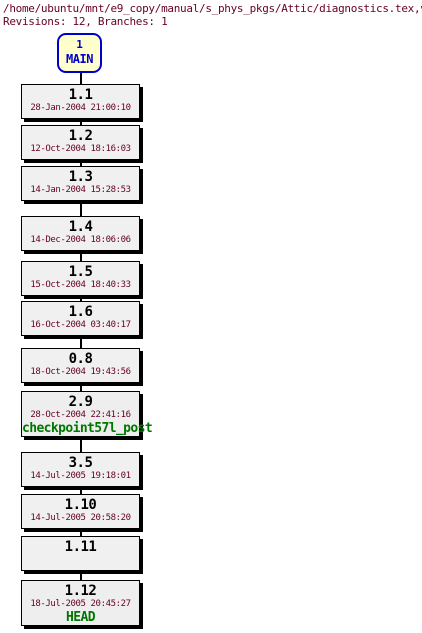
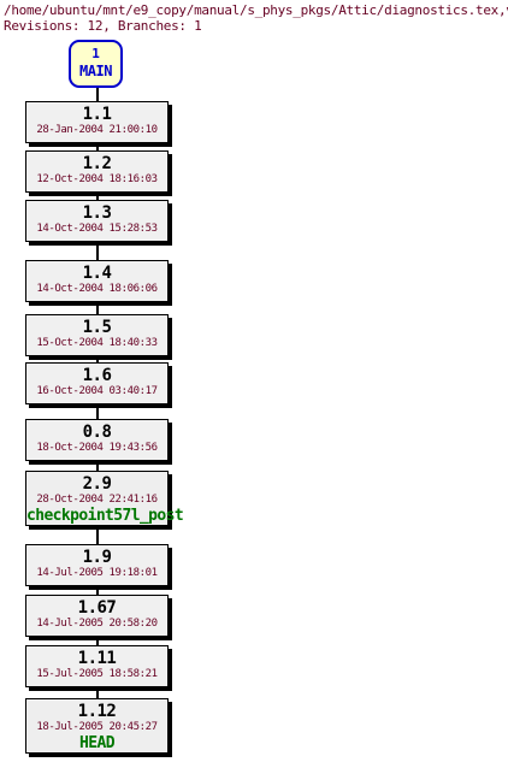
  /home/ubuntu/mnt/e9_copy/manual/s_phys_pkgs/Attic/diagnostics.tex,
  Revisions: 12, Branches: 1
  1
  MAIN
  1.1
  28-Jan-2004 21:00:10
  1.2
  12-Oct-2004 18:16:03
  1.3
- 14-Jan-2004 15:28:53
+ 14-Oct-2004 15:28:53
  1.4
- 14-Dec-2004 18:06:06
+ 14-Oct-2004 18:06:06
  1.5
  15-Oct-2004 18:40:33
  1.6
  16-Oct-2004 03:40:17
  0.8
  18-Oct-2004 19:43:56
  2.9
  28-Oct-2004 22:41:16
  checkpoint57l_post
- 3.5
+ 1.9
  14-Jul-2005 19:18:01
- 1.10
+ 1.67
  14-Jul-2005 20:58:20
  1.11
+ 15-Jul-2005 18:58:21
  1.12
  18-Jul-2005 20:45:27
  HEAD
